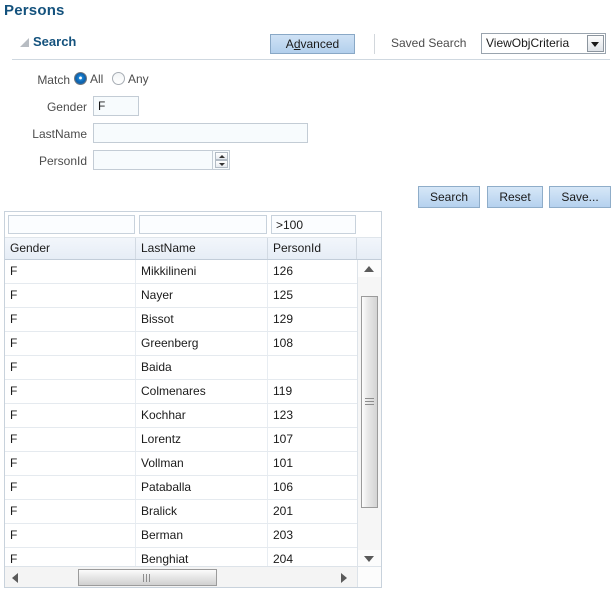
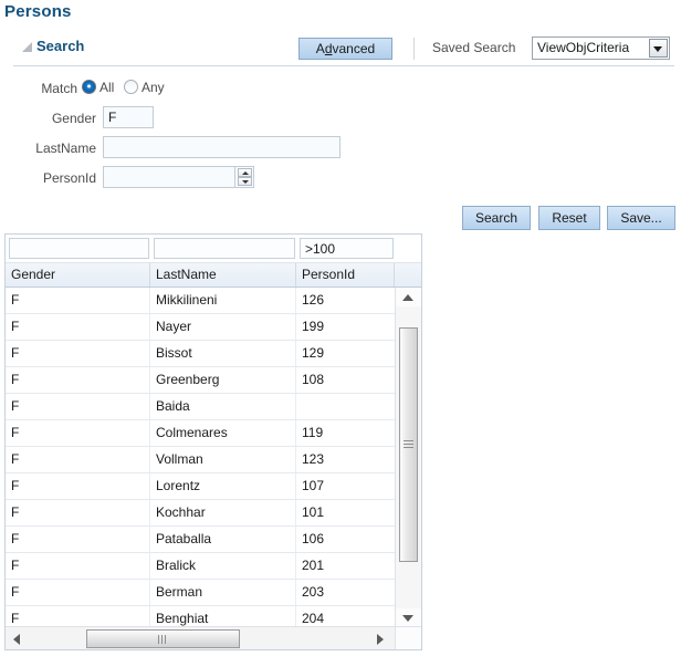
  Persons
  Search
  Advanced
  Saved Search
  ViewObjCriteria
  Match
  All
  Any
  Gender
  F
  LastName
  PersonId
  Search
  Reset
  Save...
  >100
  Gender
  LastName
  PersonId
  F
  Mikkilineni
  126
  F
  Nayer
- 125
+ 199
  F
  Bissot
  129
  F
  Greenberg
  108
  F
  Baida
  F
  Colmenares
  119
  F
- Kochhar
+ Vollman
  123
  F
  Lorentz
  107
  F
- Vollman
+ Kochhar
  101
  F
  Pataballa
  106
  F
  Bralick
  201
  F
  Berman
  203
  F
  Benghiat
  204
